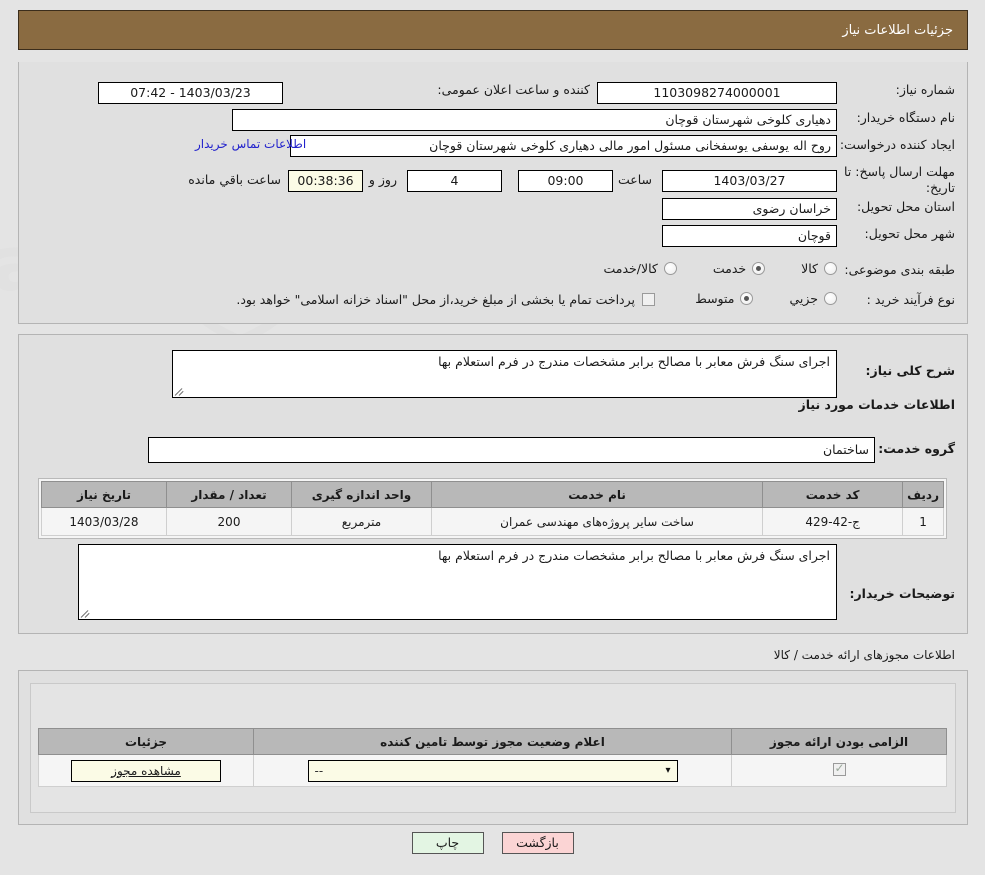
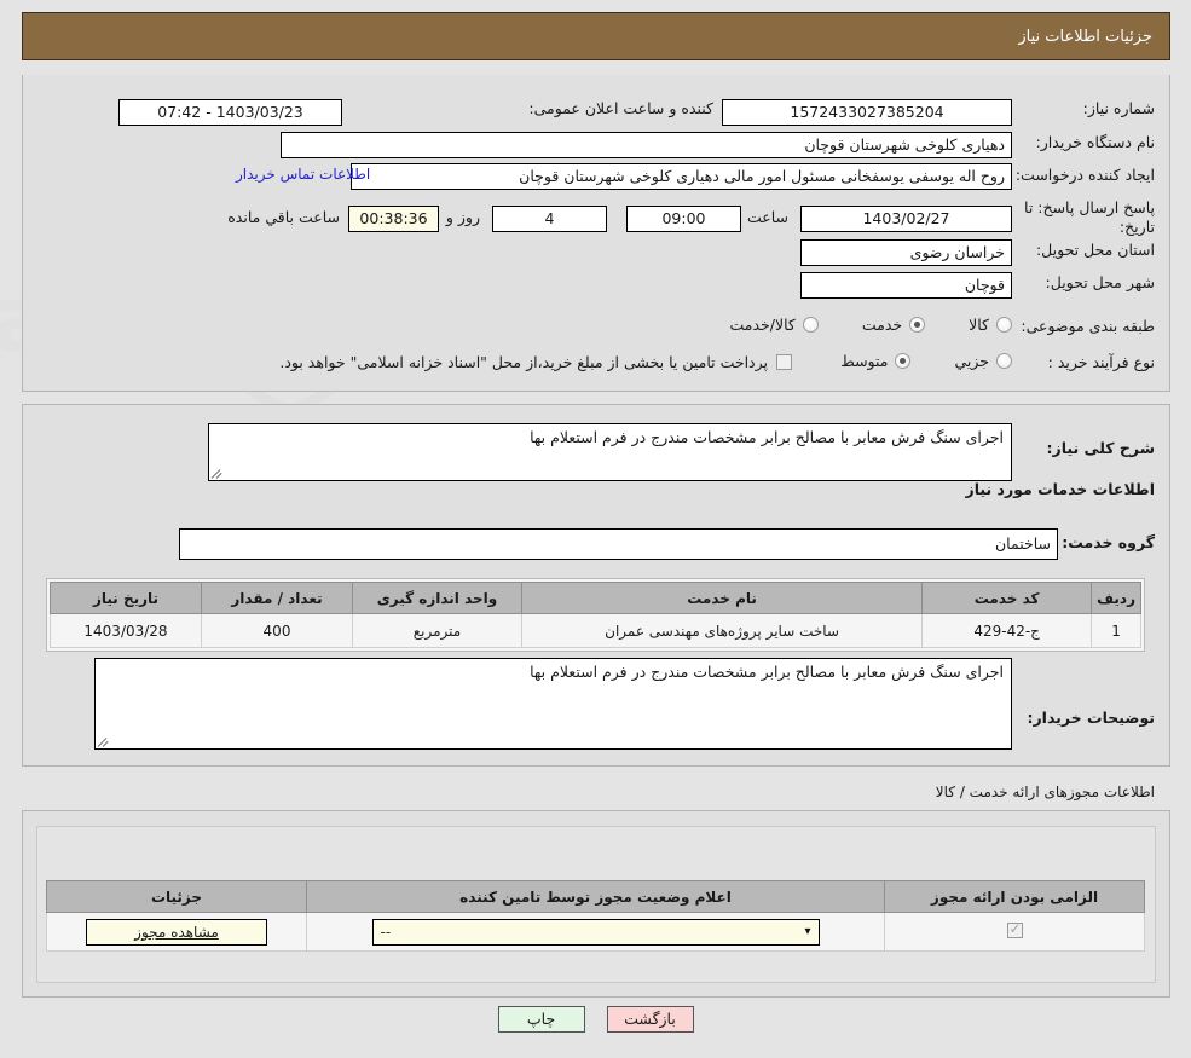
  جزئیات اطلاعات نیاز
  شماره نیاز:
- 1103098274000001
+ 1572433027385204
  کننده و ساعت اعلان عمومی:
  1403/03/23 - 07:42
  نام دستگاه خریدار:
  دهیاری کلوخی شهرستان قوچان
  ایجاد کننده درخواست:
  روح اله یوسفی یوسفخانی مسئول امور مالی دهیاری کلوخی شهرستان قوچان
  اطلاعات تماس خریدار
- مهلت ارسال پاسخ: تا تاریخ:
+ پاسخ ارسال پاسخ: تا تاریخ:
- 1403/03/27
+ 1403/02/27
  ساعت
  09:00
  4
  روز و
  00:38:36
  ساعت باقي مانده
  استان محل تحویل:
  خراسان رضوی
  شهر محل تحویل:
  قوچان
  طبقه بندی موضوعی:
  کالا
  خدمت
  کالا/خدمت
  نوع فرآیند خرید :
  جزیي
  متوسط
- پرداخت تمام یا بخشی از مبلغ خرید،از محل "اسناد خزانه اسلامی" خواهد بود.
+ پرداخت تامین یا بخشی از مبلغ خرید،از محل "اسناد خزانه اسلامی" خواهد بود.
  شرح کلی نیاز:
  اجرای سنگ فرش معابر با مصالح برابر مشخصات مندرج در فرم استعلام بها
  اطلاعات خدمات مورد نیاز
  گروه خدمت:
  ساختمان
  ردیف	کد خدمت	نام خدمت	واحد اندازه گیری	تعداد / مقدار	تاریخ نیاز
- 1	ج-42-429	ساخت سایر پروژه‌های مهندسی عمران	مترمربع	200	1403/03/28
+ 1	ج-42-429	ساخت سایر پروژه‌های مهندسی عمران	مترمربع	400	1403/03/28
  توضیحات خریدار:
  اجرای سنگ فرش معابر با مصالح برابر مشخصات مندرج در فرم استعلام بها
  اطلاعات مجوزهای ارائه خدمت / کالا
  الزامی بودن ارائه مجوز	اعلام وضعیت مجوز توسط تامین کننده	جزئیات
  	▾ --	مشاهده مجوز
  بازگشت
  چاپ
